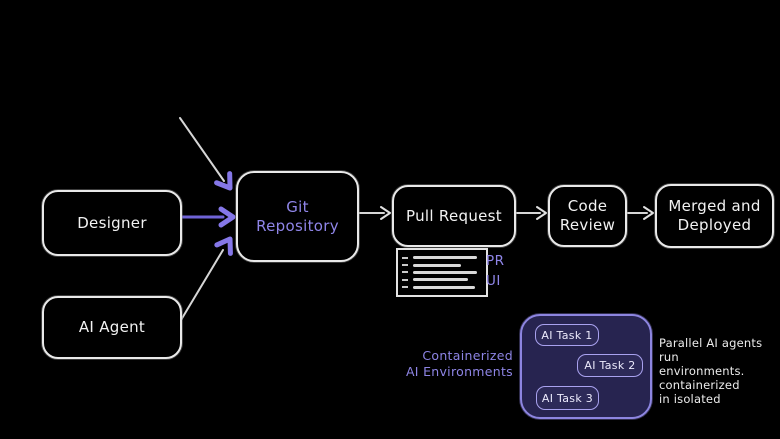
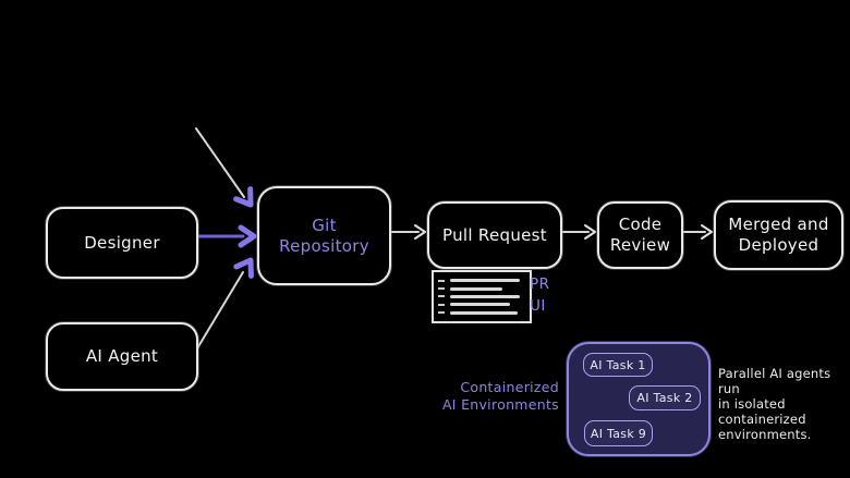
  Designer
  AI Agent
  Git Repository
  Pull Request
  Code Review
  Merged and Deployed
  PR
  UI
  Containerized
  AI Environments
  AI Task 1
  AI Task 2
- AI Task 3
+ AI Task 9
  Parallel AI agents run
- environments.
+ in isolated
  containerized
- in isolated
+ environments.
